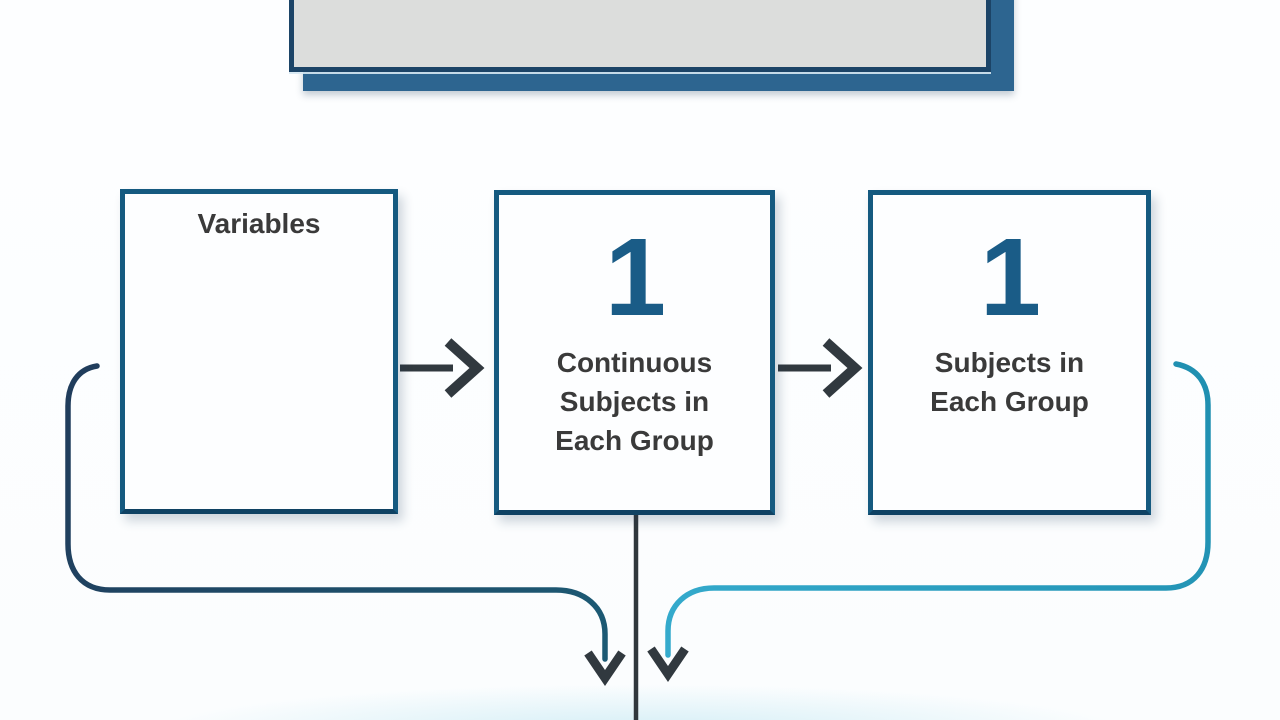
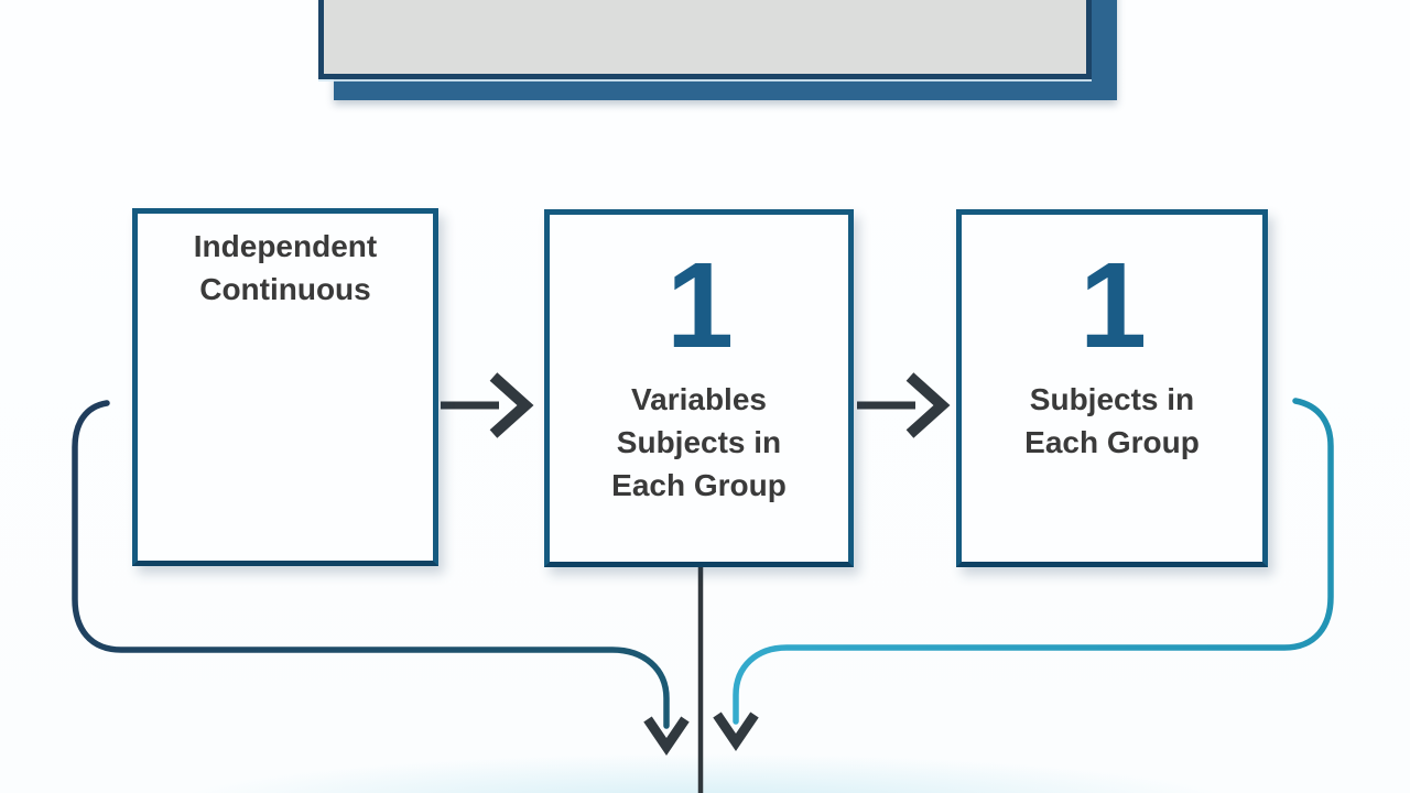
+ Independent
- Variables
+ Continuous
  1
- Continuous
+ Variables
  Subjects in
  Each Group
  1
  Subjects in
  Each Group
